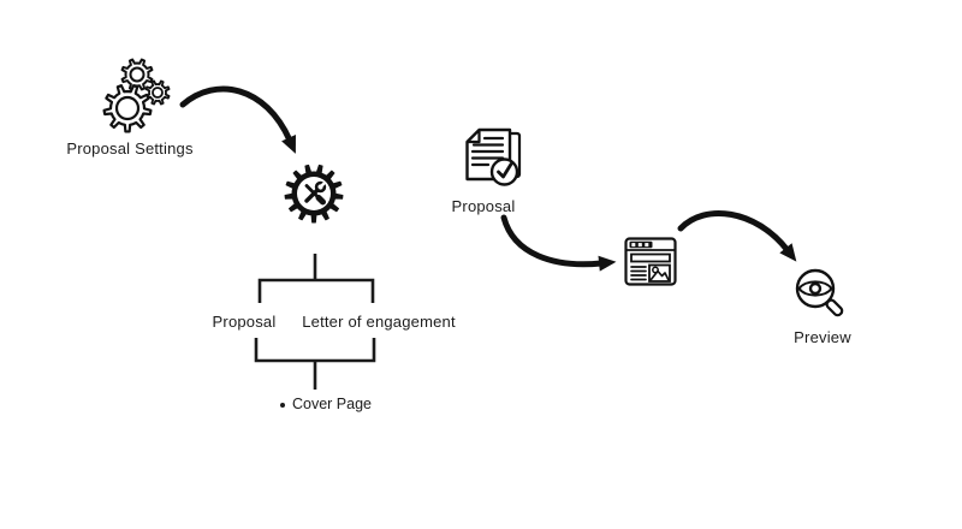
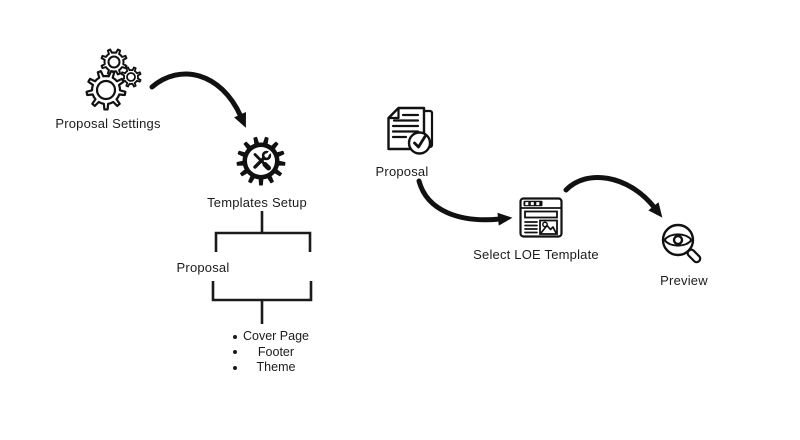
  Proposal Settings
+ Templates Setup
  Proposal
- Letter of engagement
  Cover Page
+ Footer
+ Theme
  Proposal
+ Select LOE Template
  Preview
